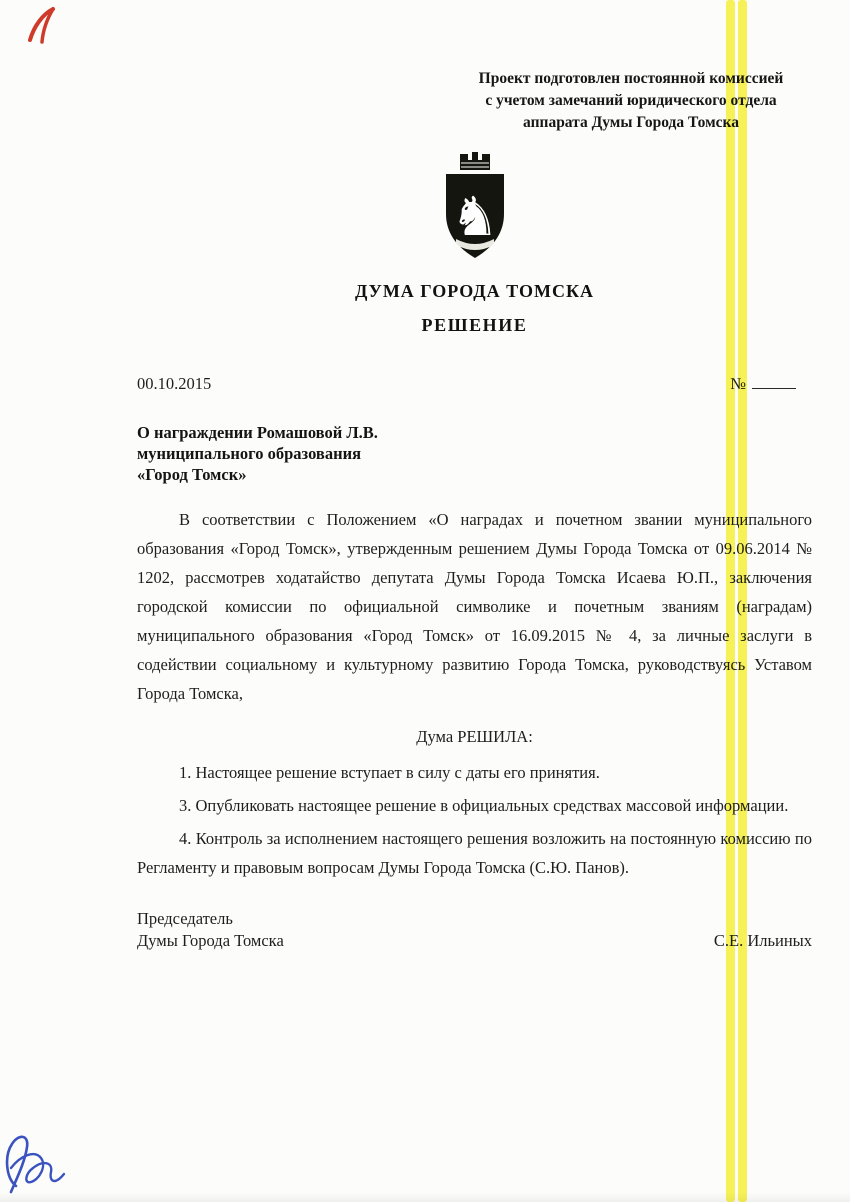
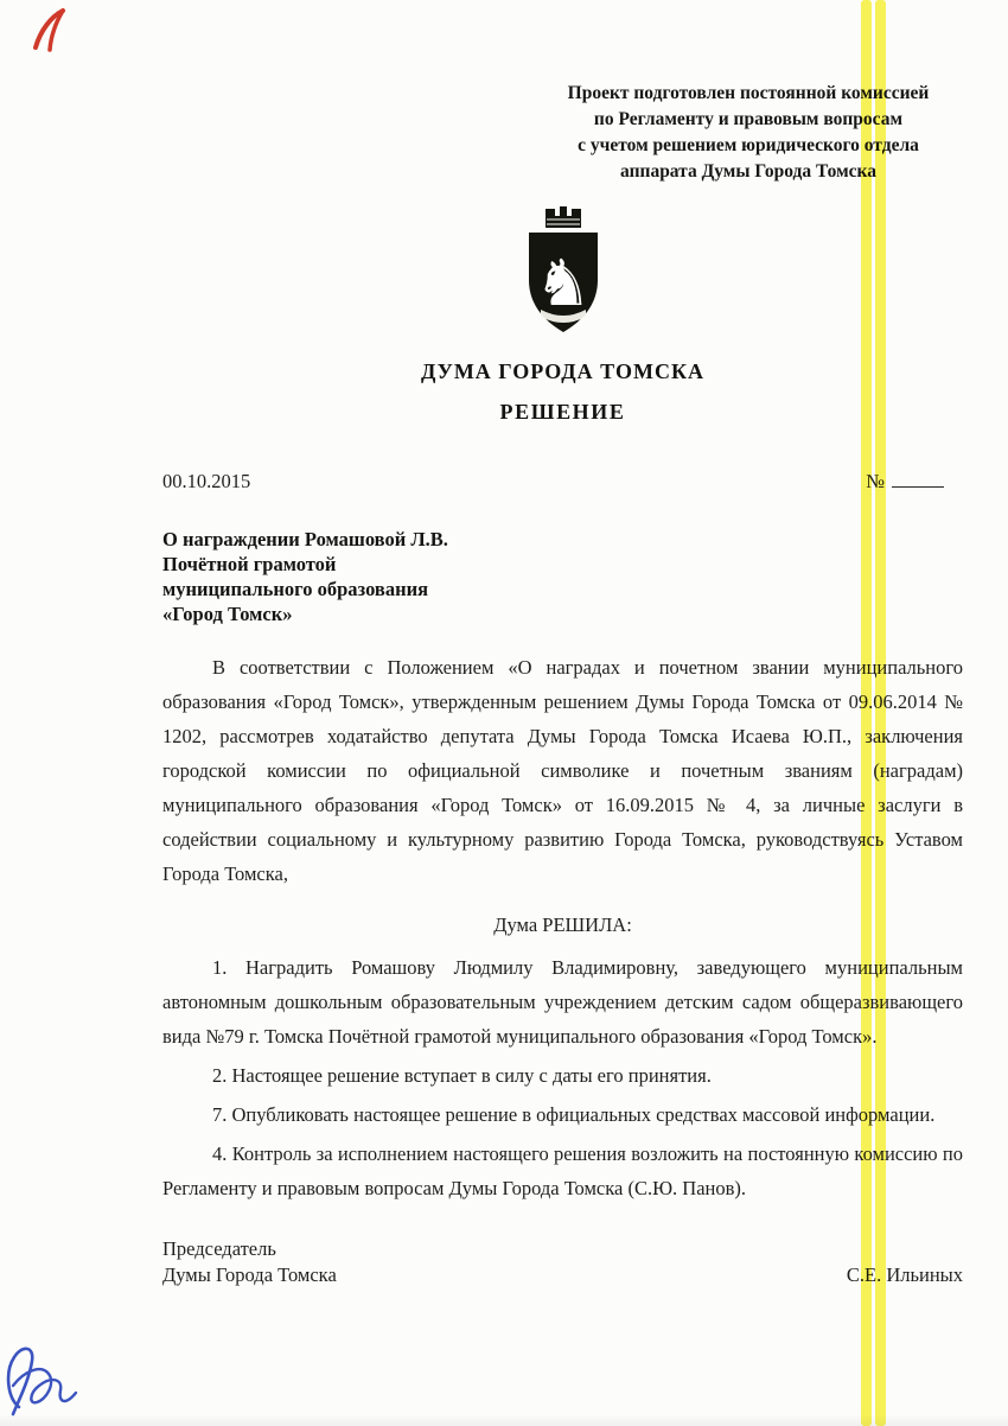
  Проект подготовлен постоянной комиссией
+ по Регламенту и правовым вопросам
- с учетом замечаний юридического отдела
+ с учетом решением юридического отдела
  аппарата Думы Города Томска
  ♞
  ДУМА ГОРОДА ТОМСКА
  РЕШЕНИЕ
  00.10.2015
  №
  О награждении Ромашовой Л.В.
+ Почётной грамотой
  муниципального образования
  «Город Томск»
  В соответствии с Положением «О наградах и почетном звании муниципального образования «Город Томск», утвержденным решением Думы Города Томска от 09.06.2014 № 1202, рассмотрев ходатайство депутата Думы Города Томска Исаева Ю.П., заключения городской комиссии по официальной символике и почетным званиям (наградам) муниципального образования «Город Томск» от 16.09.2015 № 4, за личные заслуги в содействии социальному и культурному развитию Города Томска, руководствуясь Уставом Города Томска,
  Дума РЕШИЛА:
+ 1. Наградить Ромашову Людмилу Владимировну, заведующего муниципальным автономным дошкольным образовательным учреждением детским садом общеразвивающего вида №79 г. Томска Почётной грамотой муниципального образования «Город Томск».
- 1. Настоящее решение вступает в силу с даты его принятия.
+ 2. Настоящее решение вступает в силу с даты его принятия.
- 3. Опубликовать настоящее решение в официальных средствах массовой информации.
+ 7. Опубликовать настоящее решение в официальных средствах массовой информации.
  4. Контроль за исполнением настоящего решения возложить на постоянную комиссию по Регламенту и правовым вопросам Думы Города Томска (С.Ю. Панов).
  Председатель
  Думы Города Томска
  С.Е. Ильиных
